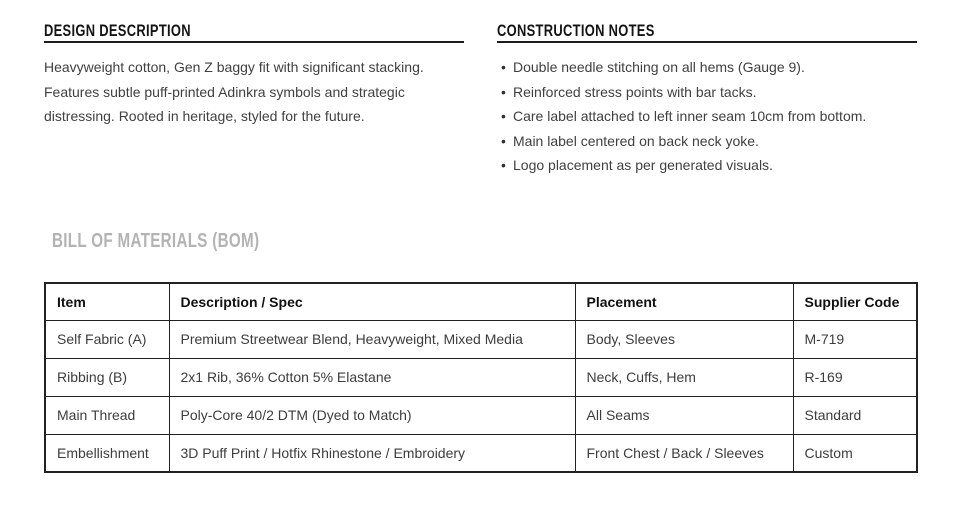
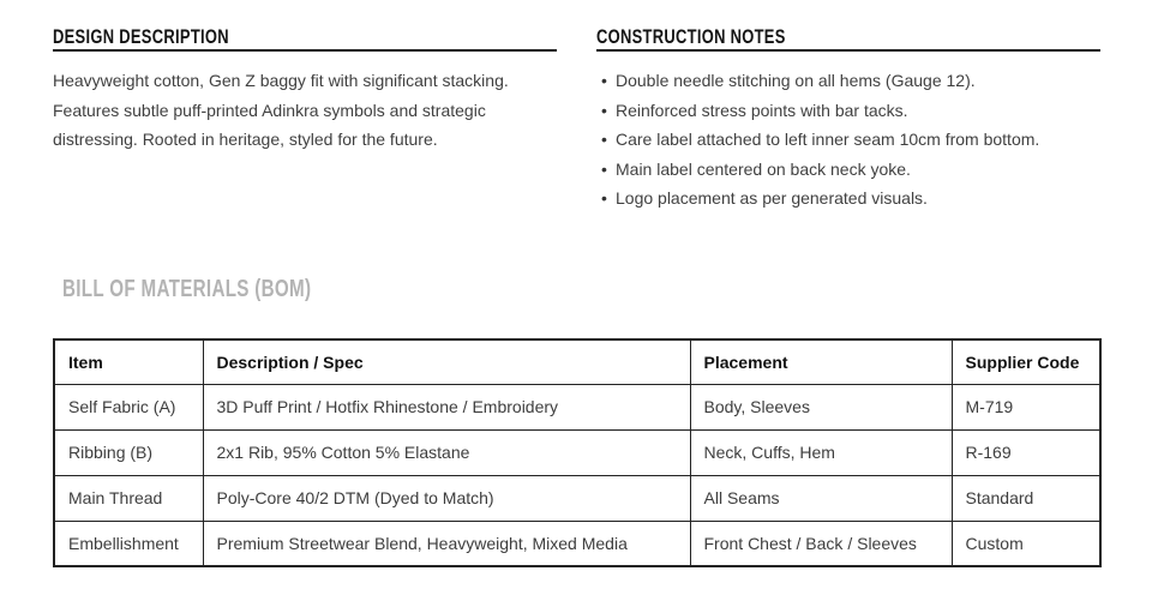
  DESIGN DESCRIPTION
  Heavyweight cotton, Gen Z baggy fit with significant stacking. Features subtle puff-printed Adinkra symbols and strategic distressing. Rooted in heritage, styled for the future.
  CONSTRUCTION NOTES
  •
- Double needle stitching on all hems (Gauge 9).
+ Double needle stitching on all hems (Gauge 12).
  •
  Reinforced stress points with bar tacks.
  •
  Care label attached to left inner seam 10cm from bottom.
  •
  Main label centered on back neck yoke.
  •
  Logo placement as per generated visuals.
  BILL OF MATERIALS (BOM)
  Item	Description / Spec	Placement	Supplier Code
- Self Fabric (A)	Premium Streetwear Blend, Heavyweight, Mixed Media	Body, Sleeves	M-719
+ Self Fabric (A)	3D Puff Print / Hotfix Rhinestone / Embroidery	Body, Sleeves	M-719
- Ribbing (B)	2x1 Rib, 36% Cotton 5% Elastane	Neck, Cuffs, Hem	R-169
+ Ribbing (B)	2x1 Rib, 95% Cotton 5% Elastane	Neck, Cuffs, Hem	R-169
  Main Thread	Poly-Core 40/2 DTM (Dyed to Match)	All Seams	Standard
- Embellishment	3D Puff Print / Hotfix Rhinestone / Embroidery	Front Chest / Back / Sleeves	Custom
+ Embellishment	Premium Streetwear Blend, Heavyweight, Mixed Media	Front Chest / Back / Sleeves	Custom
